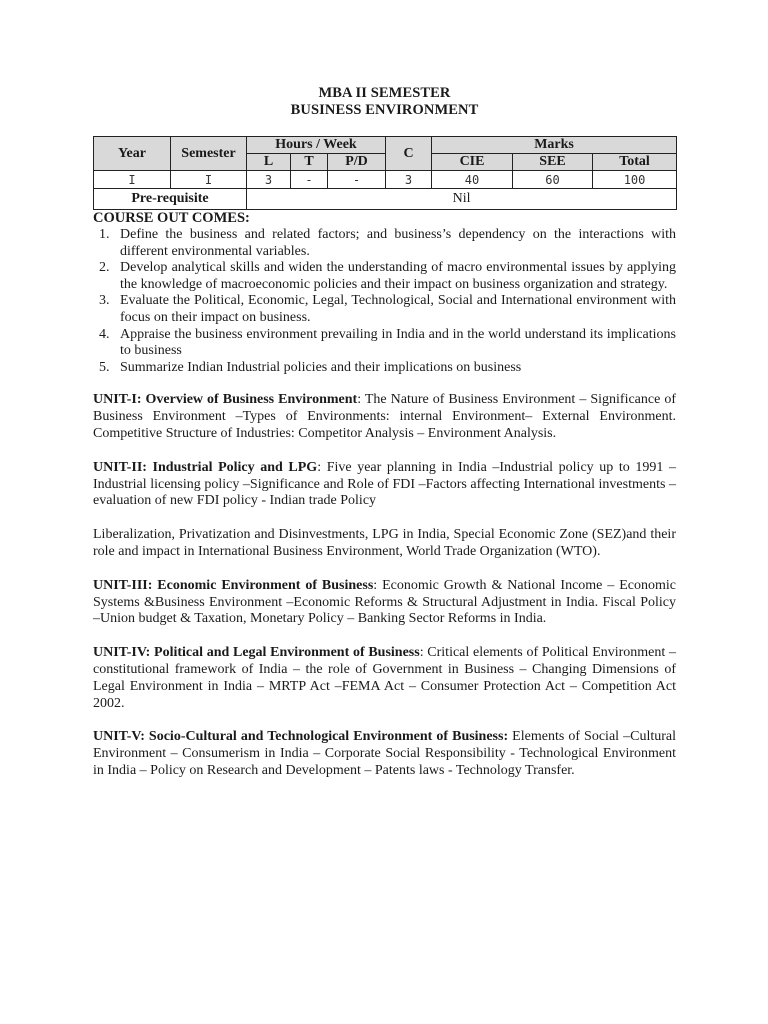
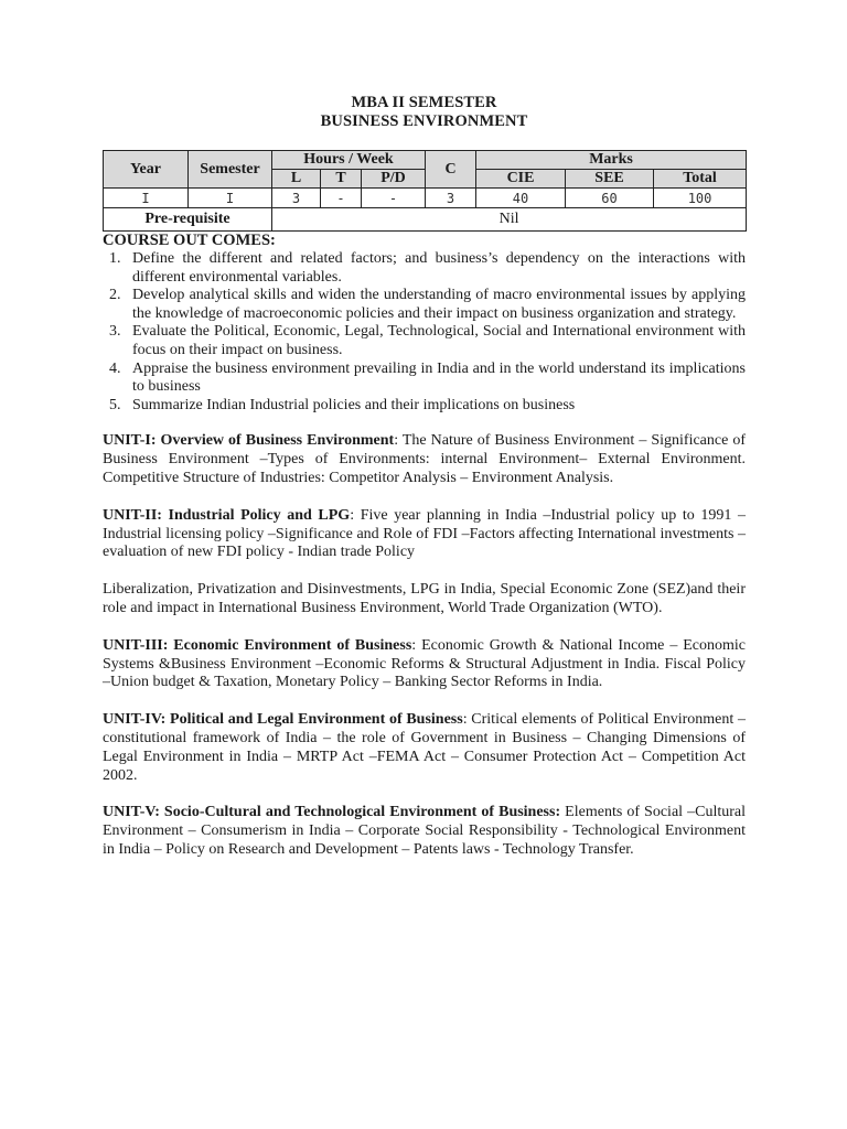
  MBA II SEMESTER
  BUSINESS ENVIRONMENT
  Year	Semester	Hours / Week	C	Marks
  L	T	P/D	CIE	SEE	Total
  I	I	3	-	-	3	40	60	100
  Pre-requisite	Nil
  COURSE OUT COMES:
  1.
- Define the business and related factors; and business’s dependency on the interactions with different environmental variables.
+ Define the different and related factors; and business’s dependency on the interactions with different environmental variables.
  2.
  Develop analytical skills and widen the understanding of macro environmental issues by applying the knowledge of macroeconomic policies and their impact on business organization and strategy.
  3.
  Evaluate the Political, Economic, Legal, Technological, Social and International environment with focus on their impact on business.
  4.
  Appraise the business environment prevailing in India and in the world understand its implications to business
  5.
  Summarize Indian Industrial policies and their implications on business
  UNIT-I: Overview of Business Environment: The Nature of Business Environment – Significance of Business Environment –Types of Environments: internal Environment– External Environment. Competitive Structure of Industries: Competitor Analysis – Environment Analysis.
  UNIT-II: Industrial Policy and LPG: Five year planning in India –Industrial policy up to 1991 – Industrial licensing policy –Significance and Role of FDI –Factors affecting International investments –evaluation of new FDI policy - Indian trade Policy
  Liberalization, Privatization and Disinvestments, LPG in India, Special Economic Zone (SEZ)and their role and impact in International Business Environment, World Trade Organization (WTO).
  UNIT-III: Economic Environment of Business: Economic Growth & National Income – Economic Systems &Business Environment –Economic Reforms & Structural Adjustment in India. Fiscal Policy –Union budget & Taxation, Monetary Policy – Banking Sector Reforms in India.
  UNIT-IV: Political and Legal Environment of Business: Critical elements of Political Environment – constitutional framework of India – the role of Government in Business – Changing Dimensions of Legal Environment in India – MRTP Act –FEMA Act – Consumer Protection Act – Competition Act 2002.
  UNIT-V: Socio-Cultural and Technological Environment of Business: Elements of Social –Cultural Environment – Consumerism in India – Corporate Social Responsibility - Technological Environment in India – Policy on Research and Development – Patents laws - Technology Transfer.
